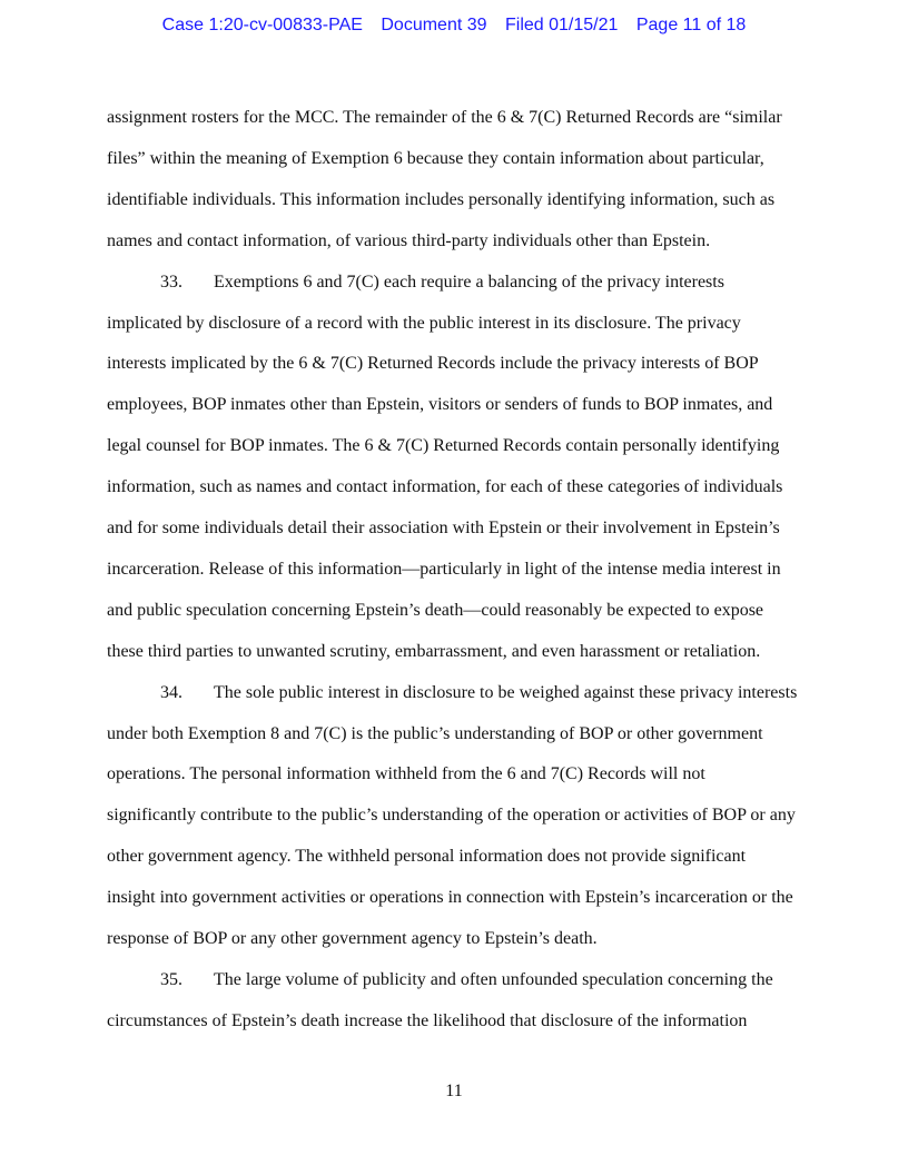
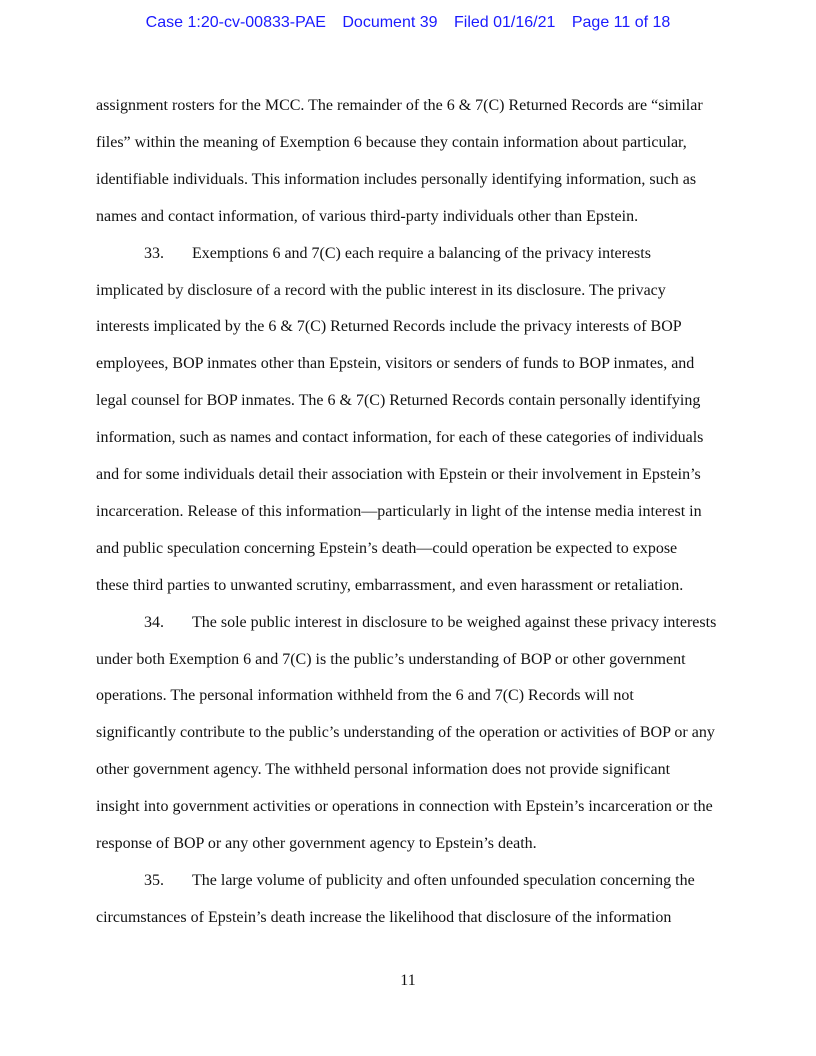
- Case 1:20-cv-00833-PAE Document 39 Filed 01/15/21 Page 11 of 18
+ Case 1:20-cv-00833-PAE Document 39 Filed 01/16/21 Page 11 of 18
  assignment rosters for the MCC. The remainder of the 6 & 7(C) Returned Records are “similar
  files” within the meaning of Exemption 6 because they contain information about particular,
  identifiable individuals. This information includes personally identifying information, such as
  names and contact information, of various third-party individuals other than Epstein.
  33. Exemptions 6 and 7(C) each require a balancing of the privacy interests
  implicated by disclosure of a record with the public interest in its disclosure. The privacy
  interests implicated by the 6 & 7(C) Returned Records include the privacy interests of BOP
  employees, BOP inmates other than Epstein, visitors or senders of funds to BOP inmates, and
  legal counsel for BOP inmates. The 6 & 7(C) Returned Records contain personally identifying
  information, such as names and contact information, for each of these categories of individuals
  and for some individuals detail their association with Epstein or their involvement in Epstein’s
  incarceration. Release of this information—particularly in light of the intense media interest in
- and public speculation concerning Epstein’s death—could reasonably be expected to expose
+ and public speculation concerning Epstein’s death—could operation be expected to expose
  these third parties to unwanted scrutiny, embarrassment, and even harassment or retaliation.
  34. The sole public interest in disclosure to be weighed against these privacy interests
- under both Exemption 8 and 7(C) is the public’s understanding of BOP or other government
+ under both Exemption 6 and 7(C) is the public’s understanding of BOP or other government
  operations. The personal information withheld from the 6 and 7(C) Records will not
  significantly contribute to the public’s understanding of the operation or activities of BOP or any
  other government agency. The withheld personal information does not provide significant
  insight into government activities or operations in connection with Epstein’s incarceration or the
  response of BOP or any other government agency to Epstein’s death.
  35. The large volume of publicity and often unfounded speculation concerning the
  circumstances of Epstein’s death increase the likelihood that disclosure of the information
  11
